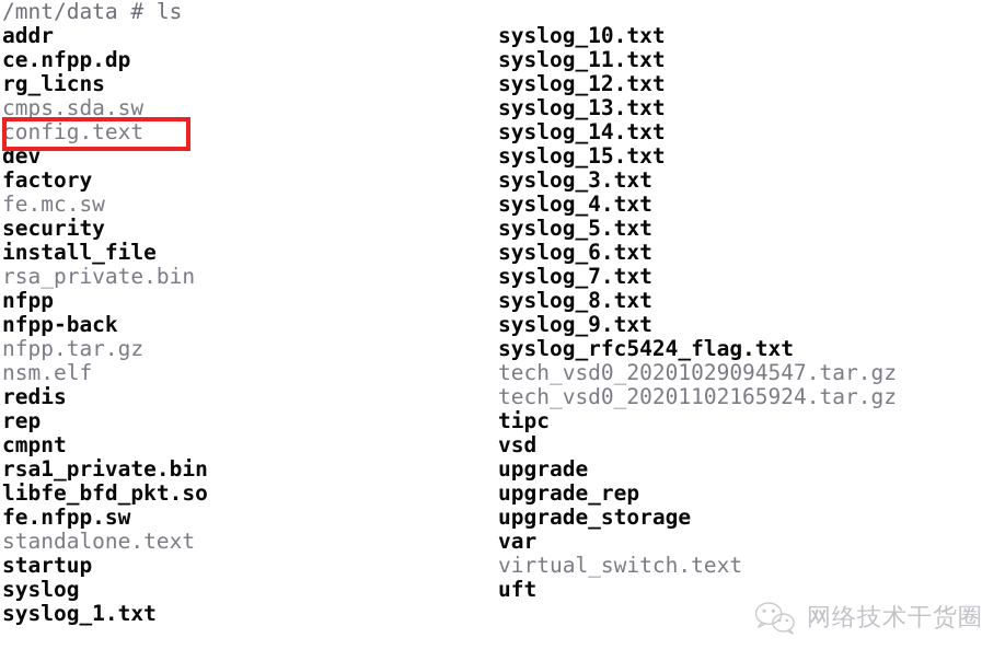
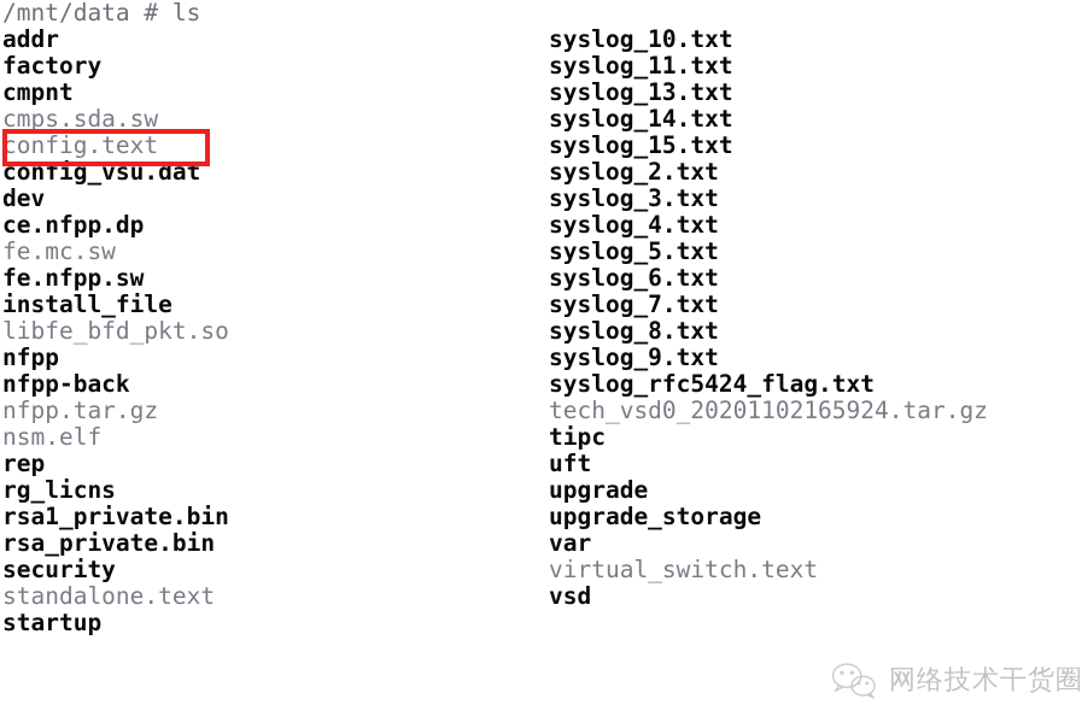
  /mnt/data # ls
  addr
- ce.nfpp.dp
+ factory
- rg_licns
+ cmpnt
  cmps.sda.sw
  config.text
+ config_vsu.dat
  dev
- factory
+ ce.nfpp.dp
  fe.mc.sw
- security
+ fe.nfpp.sw
  install_file
- rsa_private.bin
+ libfe_bfd_pkt.so
  nfpp
  nfpp-back
  nfpp.tar.gz
  nsm.elf
- redis
  rep
- cmpnt
+ rg_licns
  rsa1_private.bin
- libfe_bfd_pkt.so
+ rsa_private.bin
- fe.nfpp.sw
+ security
  standalone.text
  startup
- syslog
- syslog_1.txt
  syslog_10.txt
  syslog_11.txt
- syslog_12.txt
  syslog_13.txt
  syslog_14.txt
  syslog_15.txt
+ syslog_2.txt
  syslog_3.txt
  syslog_4.txt
  syslog_5.txt
  syslog_6.txt
  syslog_7.txt
  syslog_8.txt
  syslog_9.txt
  syslog_rfc5424_flag.txt
- tech_vsd0_20201029094547.tar.gz
  tech_vsd0_20201102165924.tar.gz
  tipc
- vsd
+ uft
  upgrade
- upgrade_rep
  upgrade_storage
  var
  virtual_switch.text
- uft
+ vsd
  网络技术干货圈
